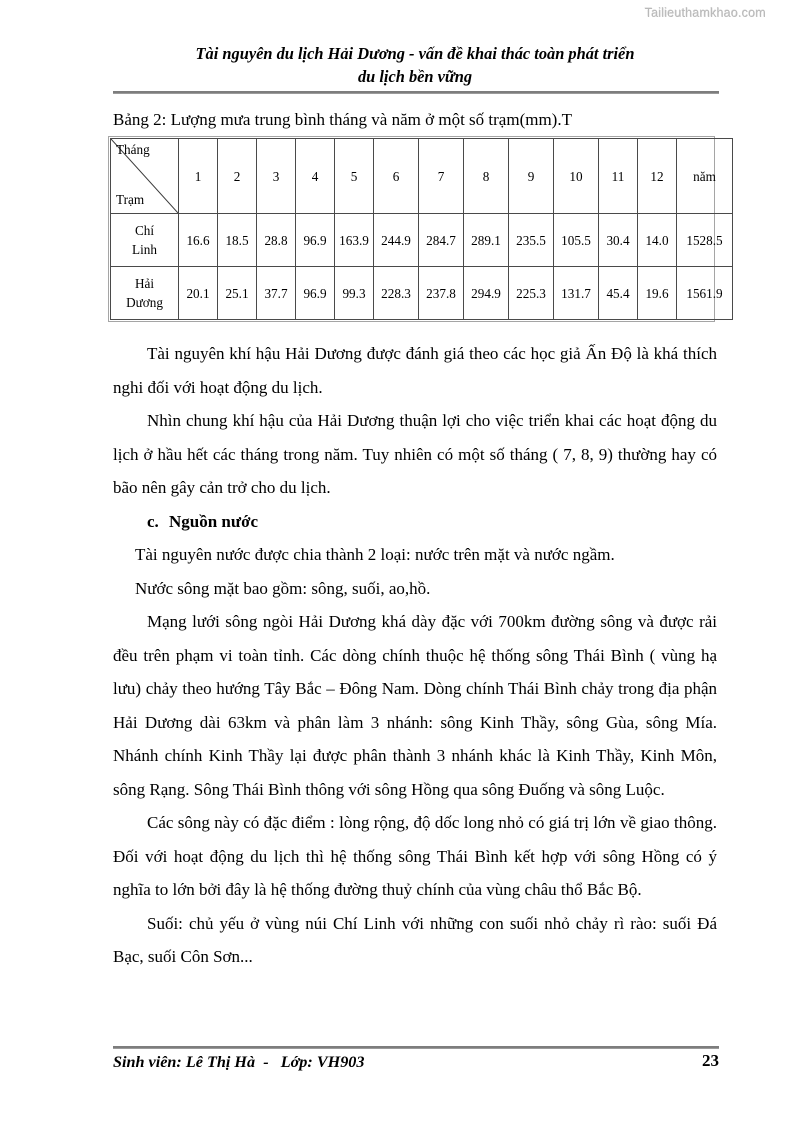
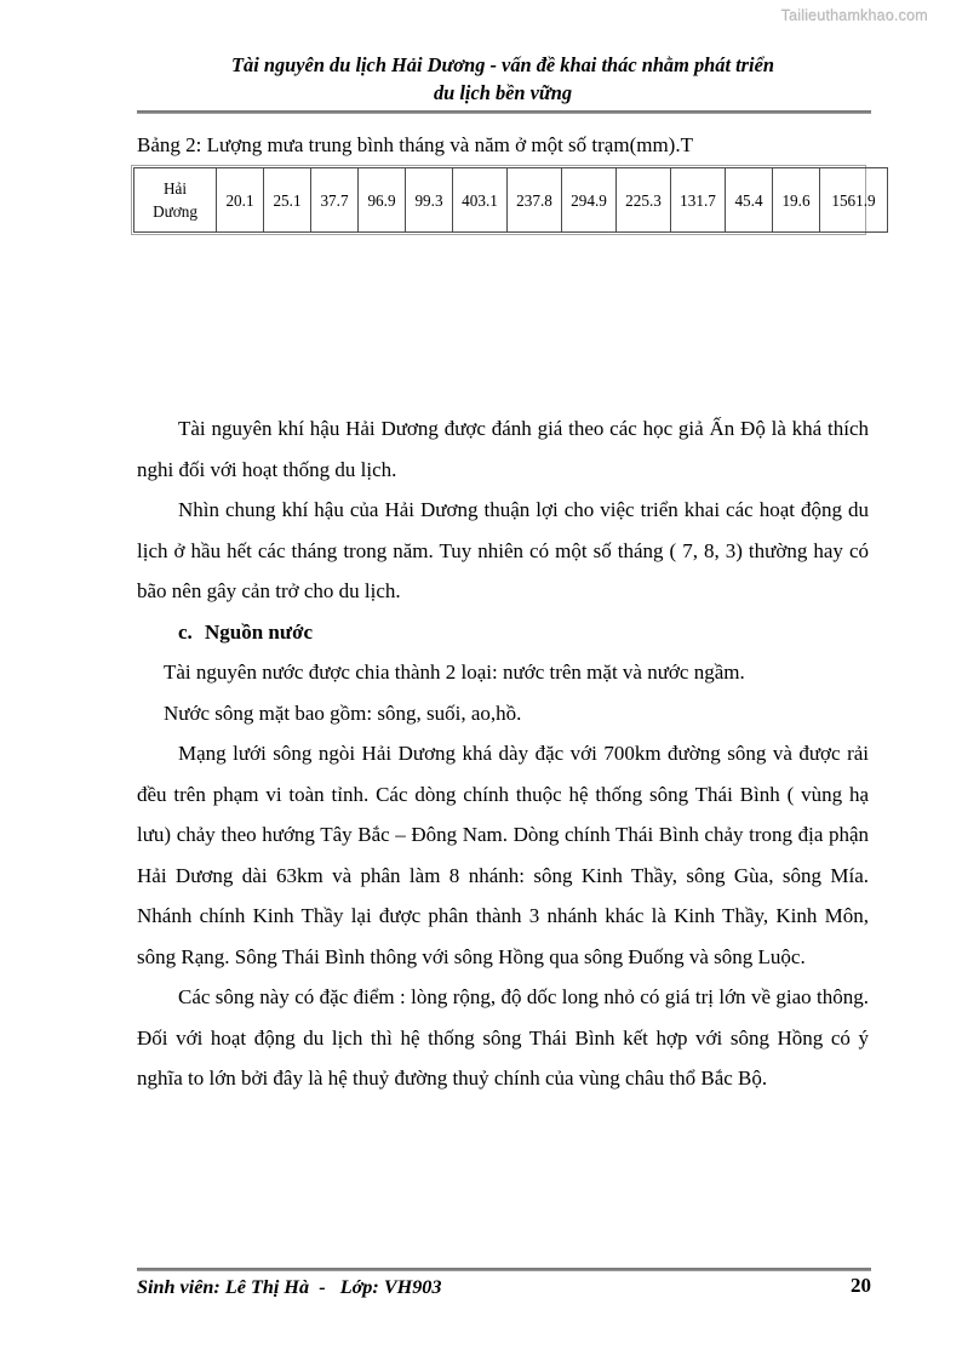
  Tailieuthamkhao.com
- Tài nguyên du lịch Hải Dương - vấn đề khai thác toàn phát triển
+ Tài nguyên du lịch Hải Dương - vấn đề khai thác nhằm phát triển
  du lịch bền vững
  Bảng 2: Lượng mưa trung bình tháng và năm ở một số trạm(mm).T
- Tháng Trạm	1	2	3	4	5	6	7	8	9	10	11	12	năm
- Chí Linh	16.6	18.5	28.8	96.9	163.9	244.9	284.7	289.1	235.5	105.5	30.4	14.0	1528.5
- Hải Dương	20.1	25.1	37.7	96.9	99.3	228.3	237.8	294.9	225.3	131.7	45.4	19.6	1561.9
+ Hải Dương	20.1	25.1	37.7	96.9	99.3	403.1	237.8	294.9	225.3	131.7	45.4	19.6	1561.9
- Tài nguyên khí hậu Hải Dương được đánh giá theo các học giả Ấn Độ là khá thích nghi đối với hoạt động du lịch.
+ Tài nguyên khí hậu Hải Dương được đánh giá theo các học giả Ấn Độ là khá thích nghi đối với hoạt thống du lịch.
- Nhìn chung khí hậu của Hải Dương thuận lợi cho việc triển khai các hoạt động du lịch ở hầu hết các tháng trong năm. Tuy nhiên có một số tháng ( 7, 8, 9) thường hay có bão nên gây cản trở cho du lịch.
+ Nhìn chung khí hậu của Hải Dương thuận lợi cho việc triển khai các hoạt động du lịch ở hầu hết các tháng trong năm. Tuy nhiên có một số tháng ( 7, 8, 3) thường hay có bão nên gây cản trở cho du lịch.
  c. Nguồn nước
  Tài nguyên nước được chia thành 2 loại: nước trên mặt và nước ngầm.
  Nước sông mặt bao gồm: sông, suối, ao,hồ.
- Mạng lưới sông ngòi Hải Dương khá dày đặc với 700km đường sông và được rải đều trên phạm vi toàn tỉnh. Các dòng chính thuộc hệ thống sông Thái Bình ( vùng hạ lưu) chảy theo hướng Tây Bắc – Đông Nam. Dòng chính Thái Bình chảy trong địa phận Hải Dương dài 63km và phân làm 3 nhánh: sông Kinh Thầy, sông Gùa, sông Mía. Nhánh chính Kinh Thầy lại được phân thành 3 nhánh khác là Kinh Thầy, Kinh Môn, sông Rạng. Sông Thái Bình thông với sông Hồng qua sông Đuống và sông Luộc.
+ Mạng lưới sông ngòi Hải Dương khá dày đặc với 700km đường sông và được rải đều trên phạm vi toàn tỉnh. Các dòng chính thuộc hệ thống sông Thái Bình ( vùng hạ lưu) chảy theo hướng Tây Bắc – Đông Nam. Dòng chính Thái Bình chảy trong địa phận Hải Dương dài 63km và phân làm 8 nhánh: sông Kinh Thầy, sông Gùa, sông Mía. Nhánh chính Kinh Thầy lại được phân thành 3 nhánh khác là Kinh Thầy, Kinh Môn, sông Rạng. Sông Thái Bình thông với sông Hồng qua sông Đuống và sông Luộc.
- Các sông này có đặc điểm : lòng rộng, độ dốc long nhỏ có giá trị lớn về giao thông. Đối với hoạt động du lịch thì hệ thống sông Thái Bình kết hợp với sông Hồng có ý nghĩa to lớn bởi đây là hệ thống đường thuỷ chính của vùng châu thổ Bắc Bộ.
+ Các sông này có đặc điểm : lòng rộng, độ dốc long nhỏ có giá trị lớn về giao thông. Đối với hoạt động du lịch thì hệ thống sông Thái Bình kết hợp với sông Hồng có ý nghĩa to lớn bởi đây là hệ thuỷ đường thuỷ chính của vùng châu thổ Bắc Bộ.
- Suối: chủ yếu ở vùng núi Chí Linh với những con suối nhỏ chảy rì rào: suối Đá Bạc, suối Côn Sơn...
  Sinh viên: Lê Thị Hà - Lớp: VH903
- 23
+ 20
